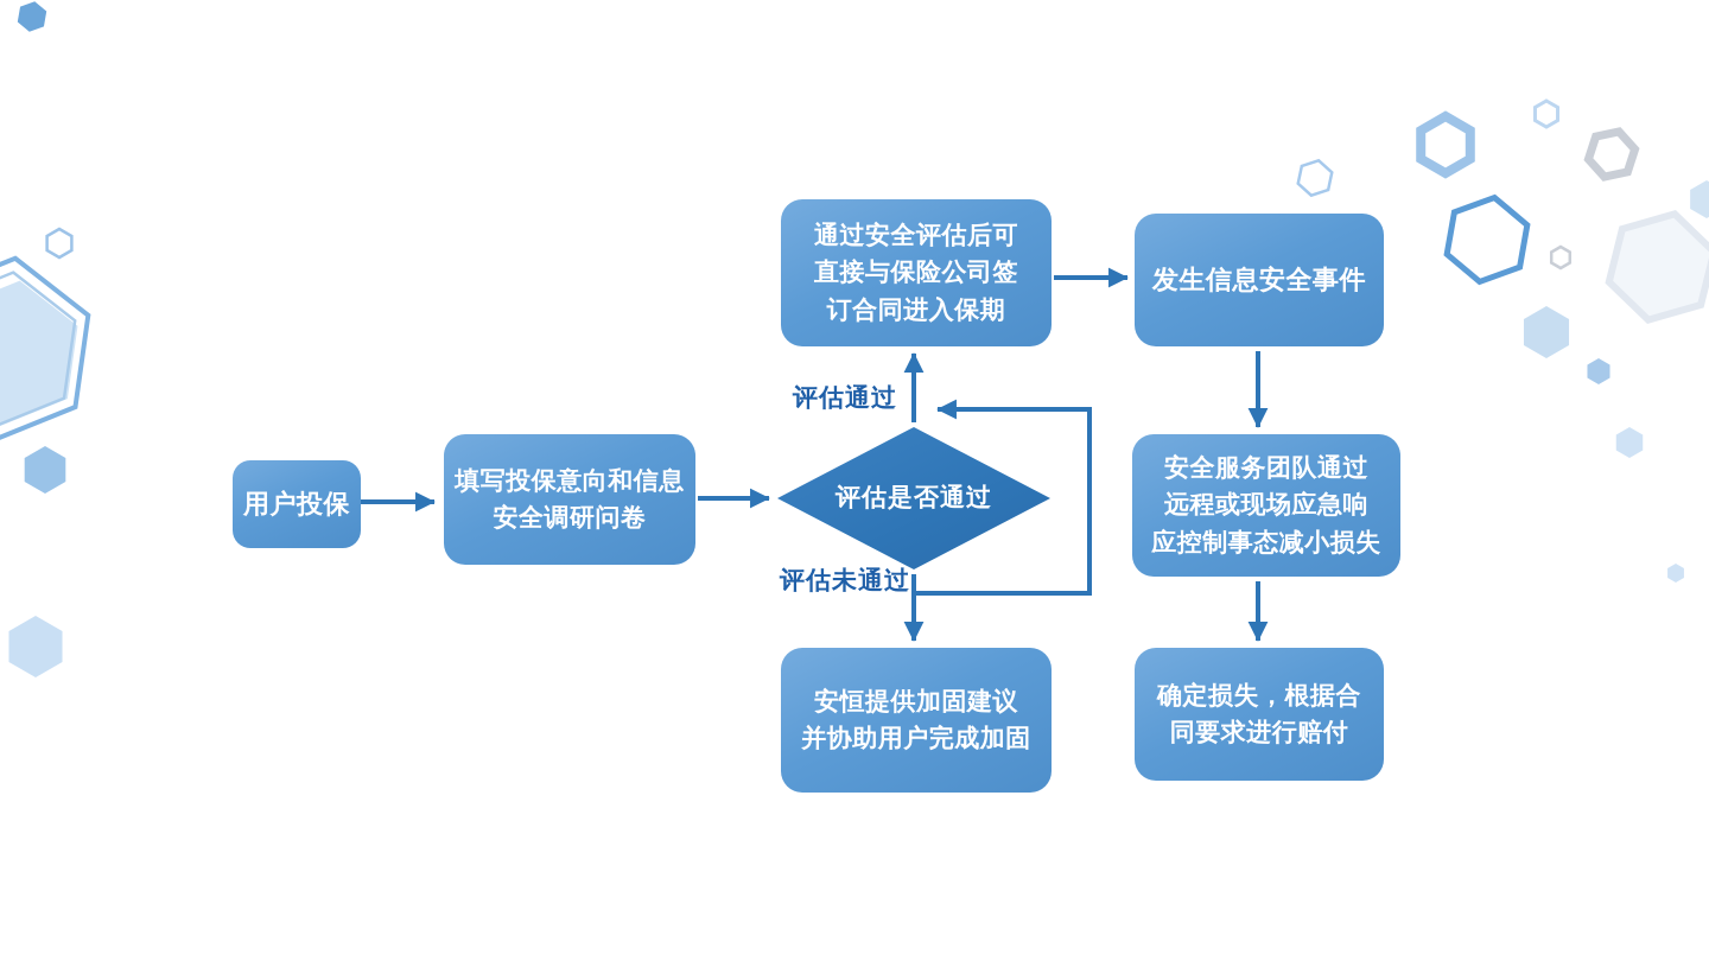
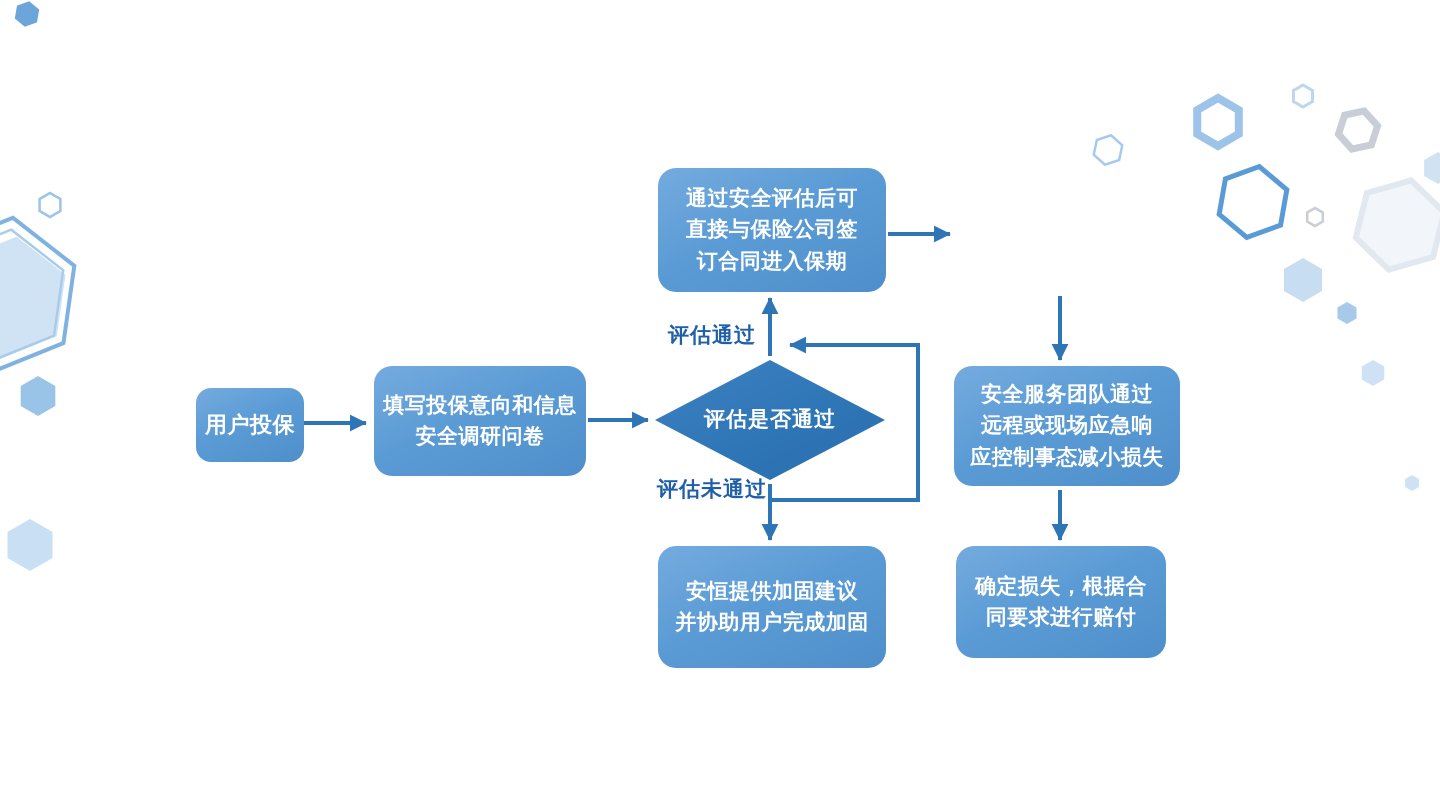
  用户投保
  填写投保意向和信息
  安全调研问卷
  评估是否通过
  通过安全评估后可
  直接与保险公司签
  订合同进入保期
- 发生信息安全事件
  安全服务团队通过
  远程或现场应急响
  应控制事态减小损失
  确定损失，根据合
  同要求进行赔付
  安恒提供加固建议
  并协助用户完成加固
  评估通过
  评估未通过
